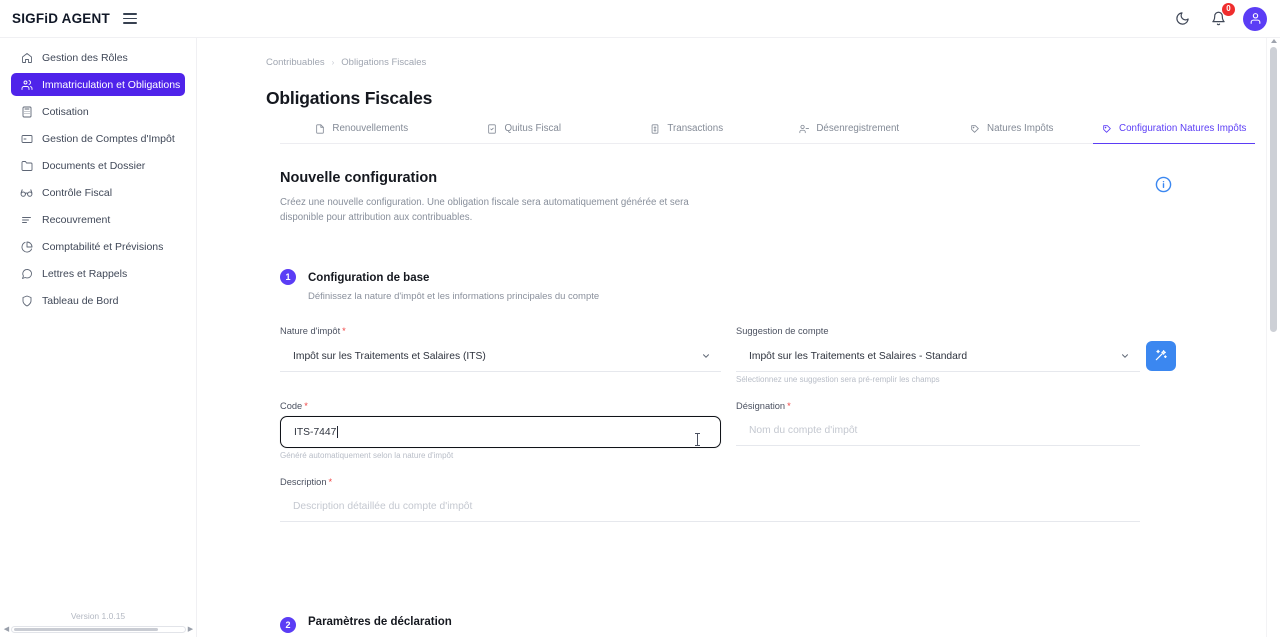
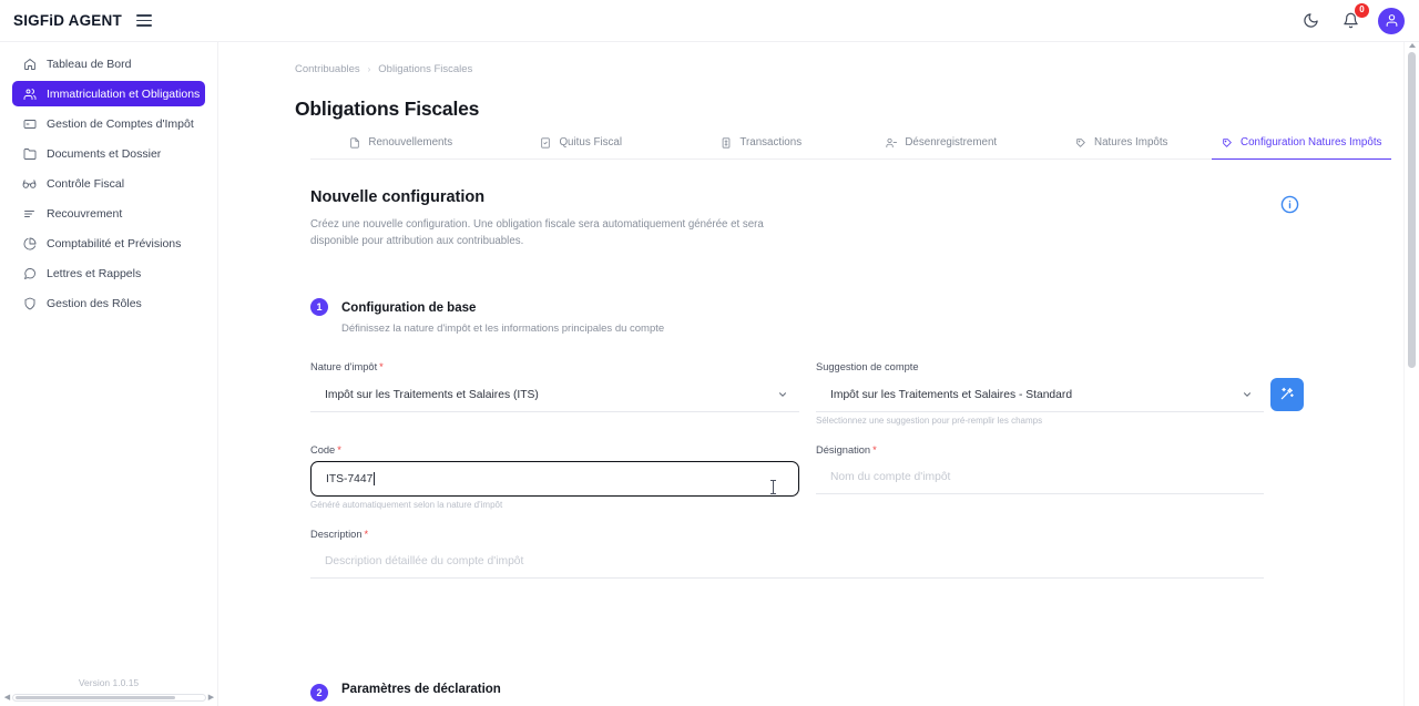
  SIGFiD AGENT
  0
- Gestion des Rôles
+ Tableau de Bord
  Immatriculation et Obligations
- Cotisation
  Gestion de Comptes d'Impôt
  Documents et Dossier
  Contrôle Fiscal
  Recouvrement
  Comptabilité et Prévisions
  Lettres et Rappels
- Tableau de Bord
+ Gestion des Rôles
  Version 1.0.15
  Contribuables
  ›
  Obligations Fiscales
  Obligations Fiscales
  Renouvellements
  Quitus Fiscal
  Transactions
  Désenregistrement
  Natures Impôts
  Configuration Natures Impôts
  Nouvelle configuration
  Créez une nouvelle configuration. Une obligation fiscale sera automatiquement générée et sera disponible pour attribution aux contribuables.
  1
  Configuration de base
  Définissez la nature d'impôt et les informations principales du compte
  Nature d'impôt *
  Impôt sur les Traitements et Salaires (ITS)
  Suggestion de compte
  Impôt sur les Traitements et Salaires - Standard
- Sélectionnez une suggestion sera pré-remplir les champs
+ Sélectionnez une suggestion pour pré-remplir les champs
  Code *
  ITS-7447
  Généré automatiquement selon la nature d'impôt
  Désignation *
  Nom du compte d'impôt
  Description *
  Description détaillée du compte d'impôt
  2
  Paramètres de déclaration
